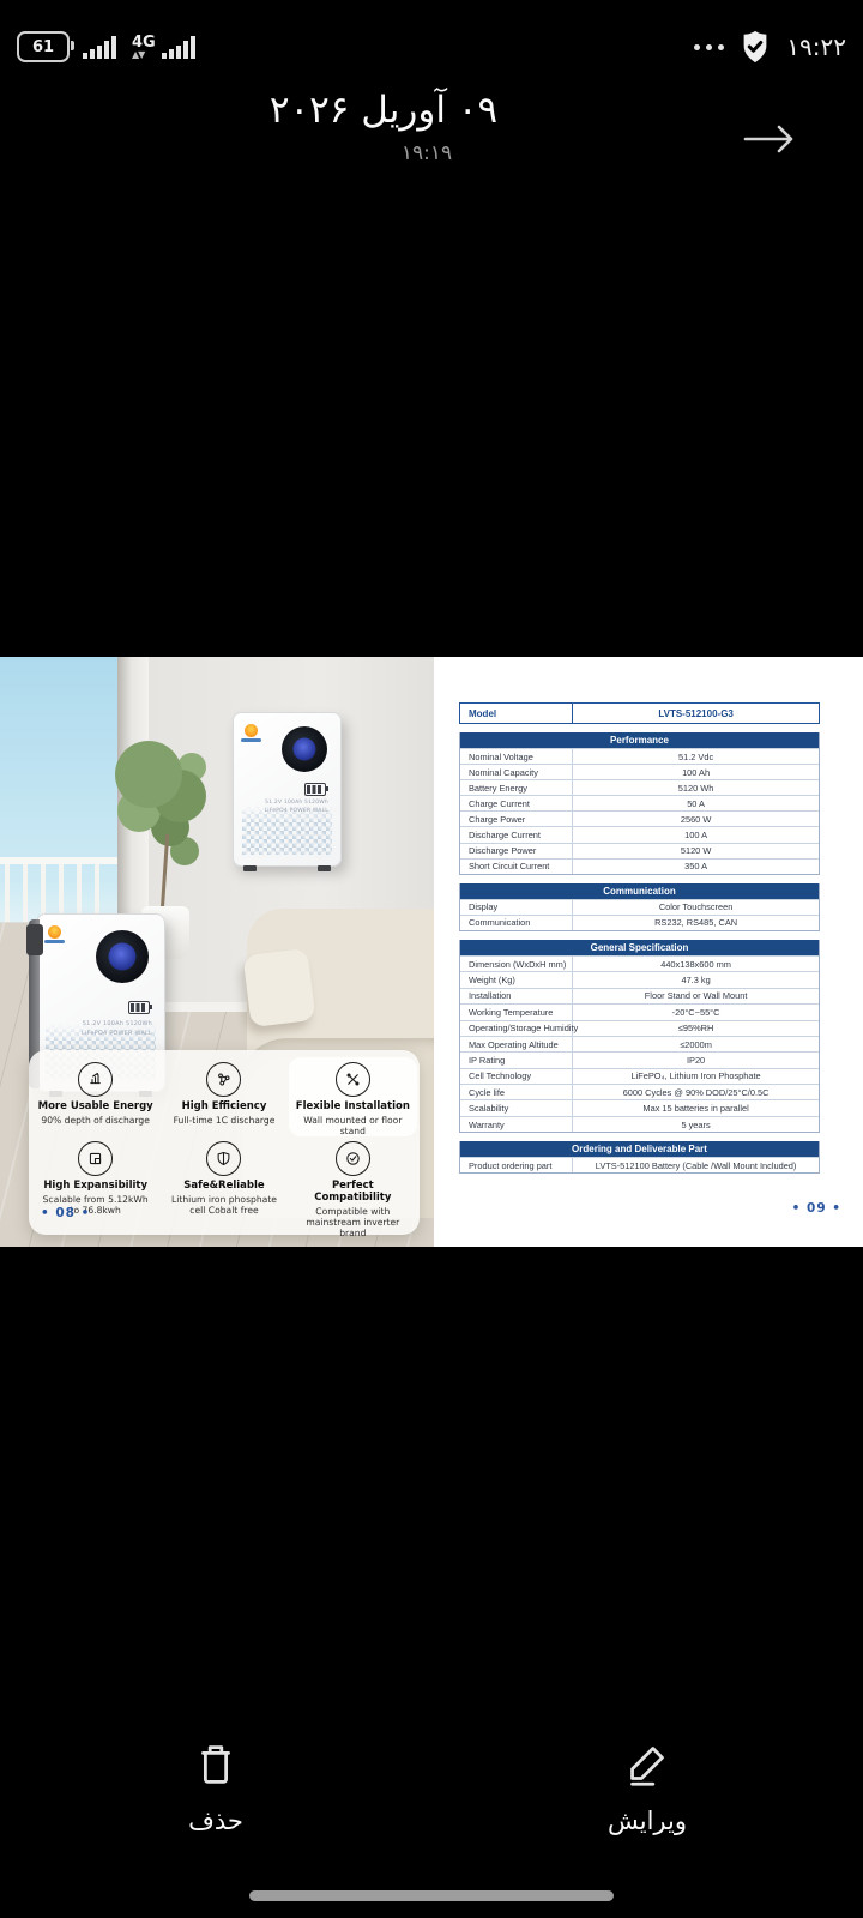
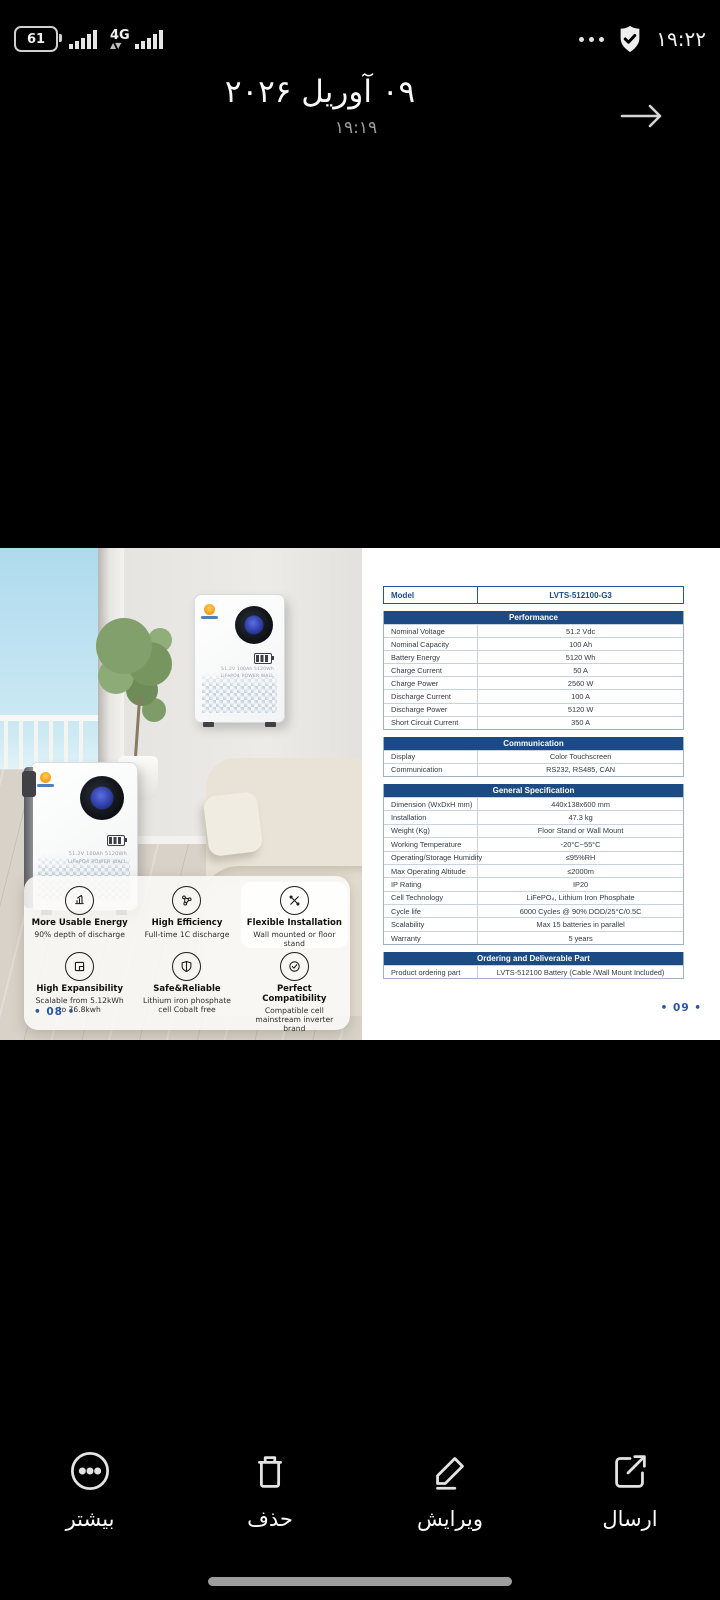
  61
  4G
  ▲▼
  ۱۹:۲۲
  ۰۹ آوریل ۲۰۲۶
  ۱۹:۱۹
  More Usable Energy
  90% depth of discharge
  High Efficiency
  Full-time 1C discharge
  Flexible Installation
  Wall mounted or floor stand
  High Expansibility
  Scalable from 5.12kWh to 76.8kwh
  Safe&Reliable
  Lithium iron phosphate cell Cobalt free
  Perfect Compatibility
- Compatible with mainstream inverter brand
+ Compatible cell mainstream inverter brand
  • 08 •
  Model
  LVTS-512100-G3
  Performance
  Nominal Voltage
  51.2 Vdc
  Nominal Capacity
  100 Ah
  Battery Energy
  5120 Wh
  Charge Current
  50 A
  Charge Power
  2560 W
  Discharge Current
  100 A
  Discharge Power
  5120 W
  Short Circuit Current
  350 A
  Communication
  Display
  Color Touchscreen
  Communication
  RS232, RS485, CAN
  General Specification
  Dimension (WxDxH mm)
  440x138x600 mm
- Weight (Kg)
+ Installation
  47.3 kg
- Installation
+ Weight (Kg)
  Floor Stand or Wall Mount
  Working Temperature
  -20°C~55°C
  Operating/Storage Humidit
  ≤95%RH
  Max Operating Altitude
  ≤2000m
  IP Rating
  IP20
  Cell Technology
  LiFePO₄, Lithium Iron Phosphate
  Cycle life
  6000 Cycles @ 90% DOD/25°C/0.5C
  Scalability
  Max 15 batteries in parallel
  Warranty
  5 years
  Ordering and Deliverable Part
  Product ordering part
  LVTS-512100 Battery (Cable /Wall Mount Included)
  • 09 •
+ بیشتر
  حذف
  ویرایش
+ ارسال
